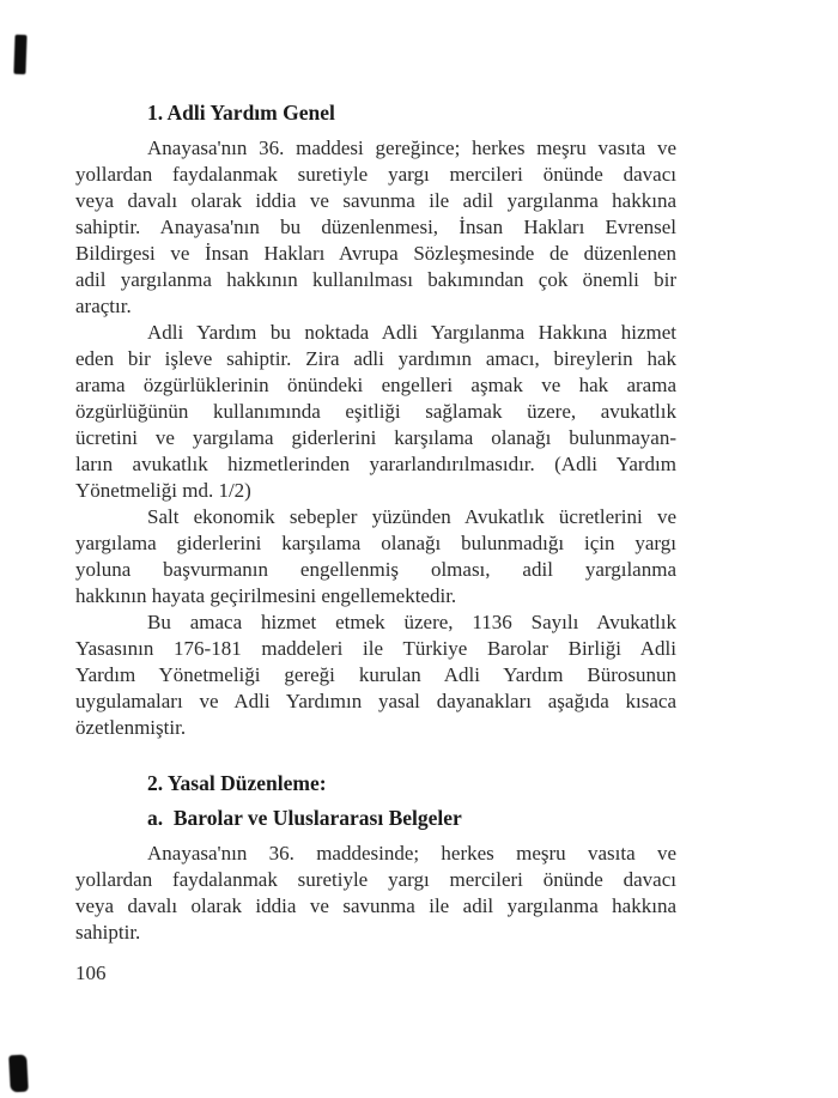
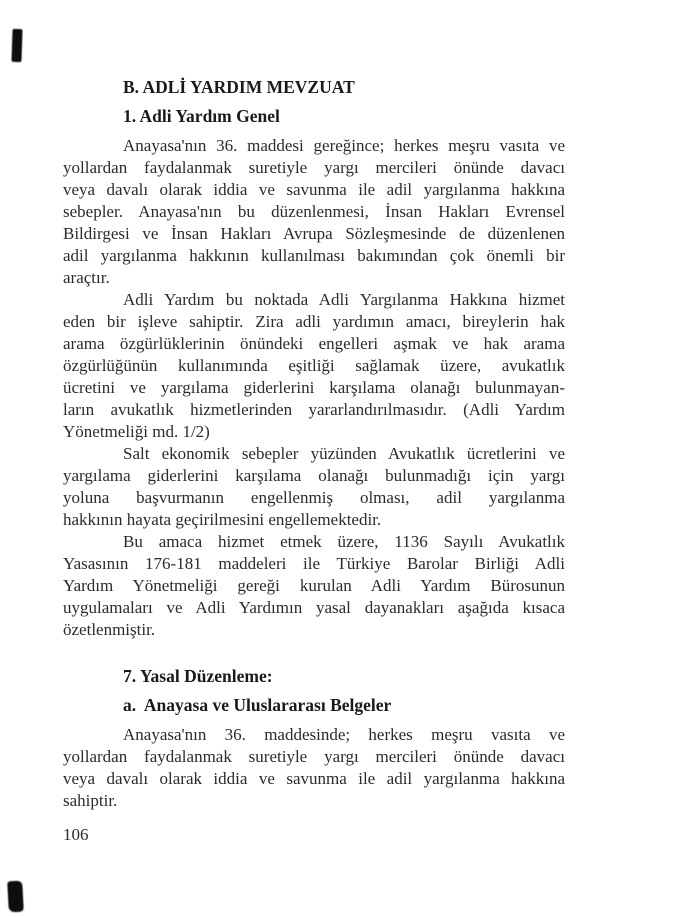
+ B. ADLİ YARDIM MEVZUAT
  1. Adli Yardım Genel
  Anayasa'nın 36. maddesi gereğince; herkes meşru vasıta ve
  yollardan faydalanmak suretiyle yargı mercileri önünde davacı
  veya davalı olarak iddia ve savunma ile adil yargılanma hakkına
- sahiptir. Anayasa'nın bu düzenlenmesi, İnsan Hakları Evrensel
+ sebepler. Anayasa'nın bu düzenlenmesi, İnsan Hakları Evrensel
  Bildirgesi ve İnsan Hakları Avrupa Sözleşmesinde de düzenlenen
  adil yargılanma hakkının kullanılması bakımından çok önemli bir
  araçtır.
  Adli Yardım bu noktada Adli Yargılanma Hakkına hizmet
  eden bir işleve sahiptir. Zira adli yardımın amacı, bireylerin hak
  arama özgürlüklerinin önündeki engelleri aşmak ve hak arama
  özgürlüğünün kullanımında eşitliği sağlamak üzere, avukatlık
  ücretini ve yargılama giderlerini karşılama olanağı bulunmayan-
  ların avukatlık hizmetlerinden yararlandırılmasıdır. (Adli Yardım
  Yönetmeliği md. 1/2)
  Salt ekonomik sebepler yüzünden Avukatlık ücretlerini ve
  yargılama giderlerini karşılama olanağı bulunmadığı için yargı
  yoluna başvurmanın engellenmiş olması, adil yargılanma
  hakkının hayata geçirilmesini engellemektedir.
  Bu amaca hizmet etmek üzere, 1136 Sayılı Avukatlık
  Yasasının 176-181 maddeleri ile Türkiye Barolar Birliği Adli
  Yardım Yönetmeliği gereği kurulan Adli Yardım Bürosunun
  uygulamaları ve Adli Yardımın yasal dayanakları aşağıda kısaca
  özetlenmiştir.
- 2. Yasal Düzenleme:
+ 7. Yasal Düzenleme:
- a. Barolar ve Uluslararası Belgeler
+ a. Anayasa ve Uluslararası Belgeler
  Anayasa'nın 36. maddesinde; herkes meşru vasıta ve
  yollardan faydalanmak suretiyle yargı mercileri önünde davacı
  veya davalı olarak iddia ve savunma ile adil yargılanma hakkına
  sahiptir.
  106
